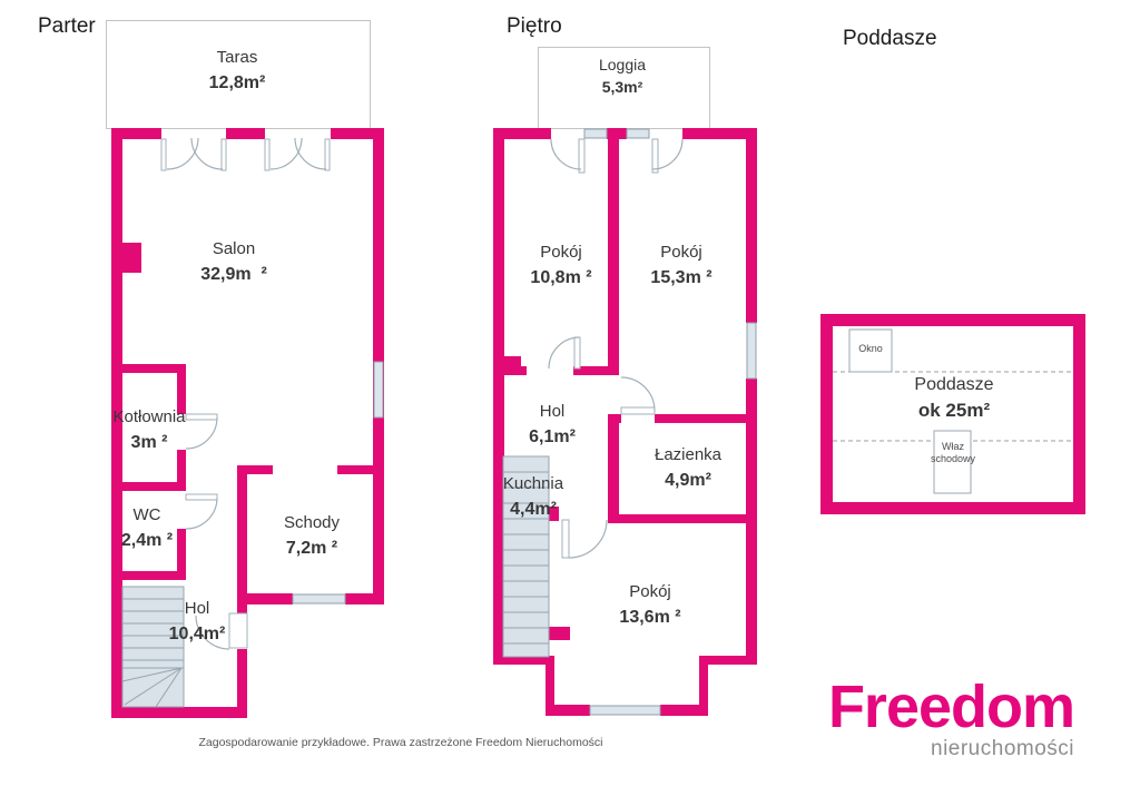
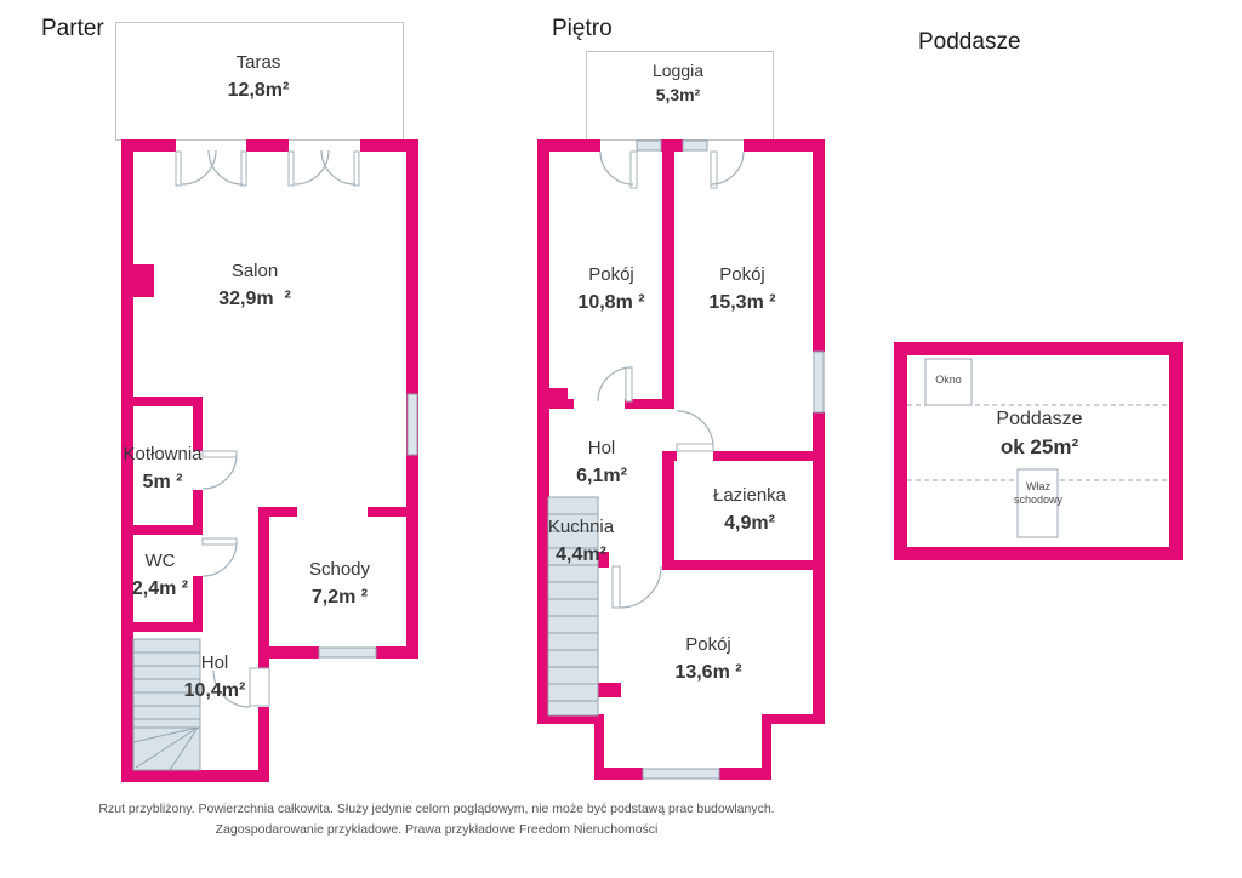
  Parter
  Piętro
  Poddasze
  Taras
  12,8m²
  Salon
  32,9m ²
  Kotłownia
- 3m ²
+ 5m ²
  WC
  2,4m ²
  Schody
  7,2m ²
  Hol
  10,4m²
  Loggia
  5,3m²
  Pokój
  10,8m ²
  Pokój
  15,3m ²
  Hol
  6,1m²
  Kuchnia
  4,4m²
  Łazienka
  4,9m²
  Pokój
  13,6m ²
  Poddasze
  ok 25m²
  Okno
  Właz schodowy
+ Rzut przybliżony. Powierzchnia całkowita. Służy jedynie celom poglądowym, nie może być podstawą prac budowlanych.
- Zagospodarowanie przykładowe. Prawa zastrzeżone Freedom Nieruchomości
+ Zagospodarowanie przykładowe. Prawa przykładowe Freedom Nieruchomości
- Freedom
- nieruchomości
